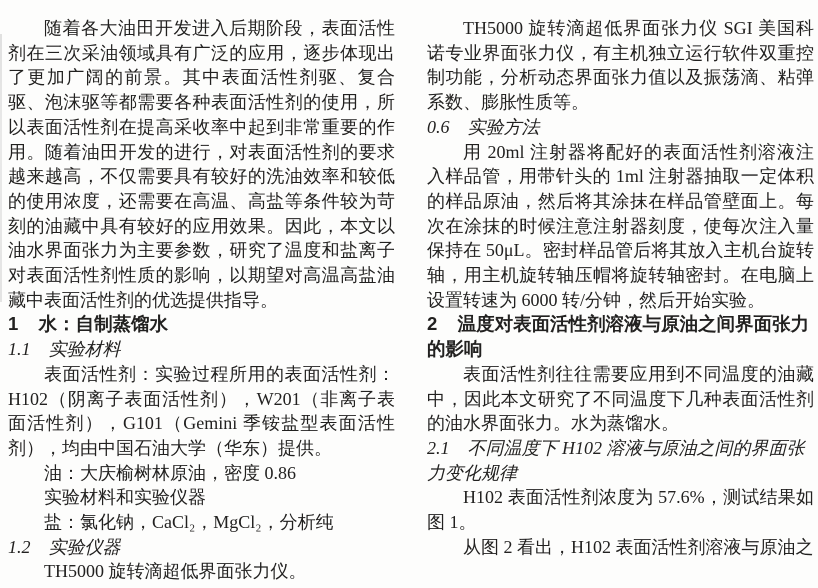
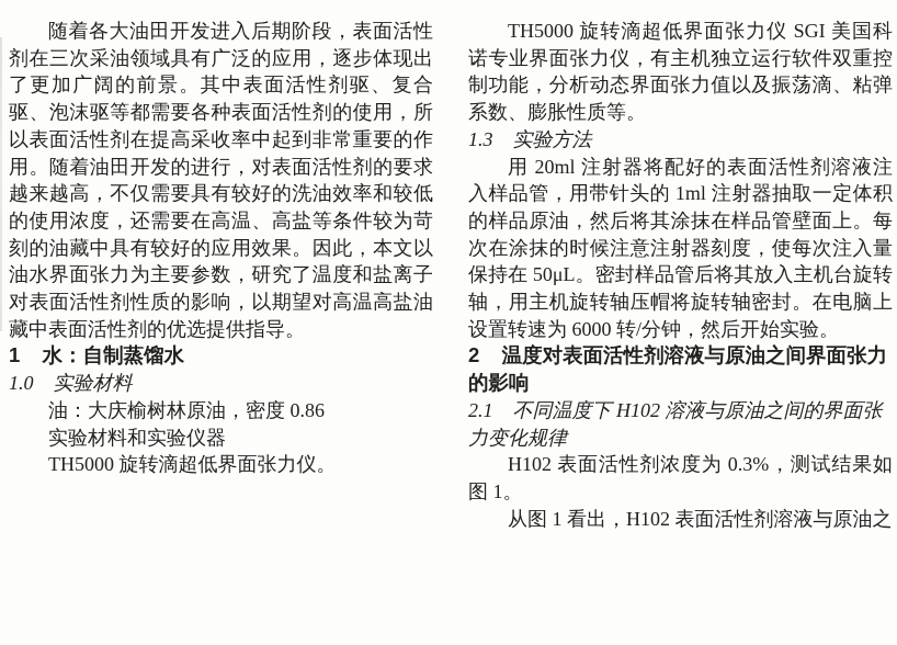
  随着各大油田开发进入后期阶段，表面活性剂在三次采油领域具有广泛的应用，逐步体现出了更加广阔的前景。其中表面活性剂驱、复合驱、泡沫驱等都需要各种表面活性剂的使用，所以表面活性剂在提高采收率中起到非常重要的作用。随着油田开发的进行，对表面活性剂的要求越来越高，不仅需要具有较好的洗油效率和较低的使用浓度，还需要在高温、高盐等条件较为苛刻的油藏中具有较好的应用效果。因此，本文以油水界面张力为主要参数，研究了温度和盐离子对表面活性剂性质的影响，以期望对高温高盐油藏中表面活性剂的优选提供指导。
  1 水：自制蒸馏水
- 1.1 实验材料
+ 1.0 实验材料
- 表面活性剂：实验过程所用的表面活性剂：H102（阴离子表面活性剂），W201（非离子表面活性剂），G101（Gemini 季铵盐型表面活性剂），均由中国石油大学（华东）提供。
  油：大庆榆树林原油，密度 0.86
  实验材料和实验仪器
- 盐：氯化钠，CaCl₂，MgCl₂，分析纯
- 1.2 实验仪器
  TH5000 旋转滴超低界面张力仪。
  TH5000 旋转滴超低界面张力仪 SGI 美国科诺专业界面张力仪，有主机独立运行软件双重控制功能，分析动态界面张力值以及振荡滴、粘弹系数、膨胀性质等。
- 0.6 实验方法
+ 1.3 实验方法
  用 20ml 注射器将配好的表面活性剂溶液注入样品管，用带针头的 1ml 注射器抽取一定体积的样品原油，然后将其涂抹在样品管壁面上。每次在涂抹的时候注意注射器刻度，使每次注入量保持在 50μL。密封样品管后将其放入主机台旋转轴，用主机旋转轴压帽将旋转轴密封。在电脑上设置转速为 6000 转/分钟，然后开始实验。
  2 温度对表面活性剂溶液与原油之间界面张力的影响
- 表面活性剂往往需要应用到不同温度的油藏中，因此本文研究了不同温度下几种表面活性剂的油水界面张力。水为蒸馏水。
  2.1 不同温度下 H102 溶液与原油之间的界面张力变化规律
- H102 表面活性剂浓度为 57.6%，测试结果如图 1。
+ H102 表面活性剂浓度为 0.3%，测试结果如图 1。
- 从图 2 看出，H102 表面活性剂溶液与原油之
+ 从图 1 看出，H102 表面活性剂溶液与原油之
